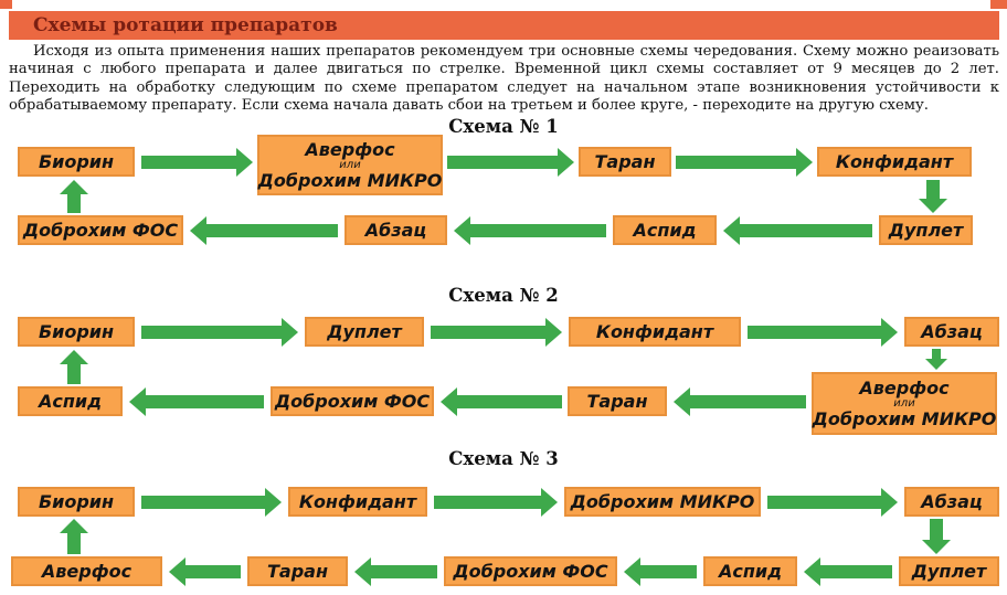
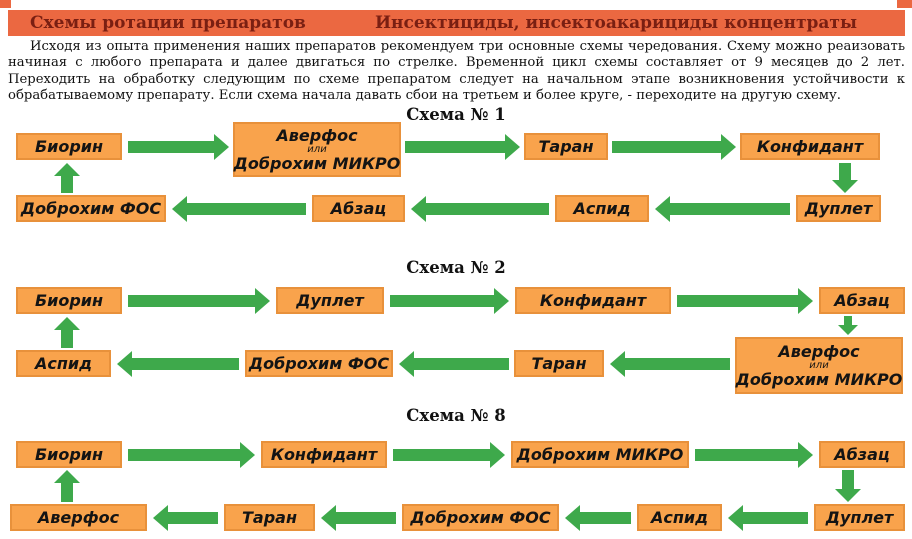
  Схемы ротации препаратов
+ Инсектициды, инсектоакарициды концентраты
  Исходя из опыта применения наших препаратов рекомендуем три основные схемы чередования. Схему можно реаизовать начиная с любого препарата и далее двигаться по стрелке. Временной цикл схемы составляет от 9 месяцев до 2 лет. Переходить на обработку следующим по схеме препаратом следует на начальном этапе возникновения устойчивости к обрабатываемому препарату. Если схема начала давать сбои на третьем и более круге, - переходите на другую схему.
  Схема № 1
  Биорин
  Аверфос
  или
  Доброхим МИКРО
  Таран
  Конфидант
  Дуплет
  Аспид
  Абзац
  Доброхим ФОС
  Схема № 2
  Биорин
  Дуплет
  Конфидант
  Абзац
  Аверфос
  или
  Доброхим МИКРО
  Таран
  Доброхим ФОС
  Аспид
- Схема № 3
+ Схема № 8
  Биорин
  Конфидант
  Доброхим МИКРО
  Абзац
  Дуплет
  Аспид
  Доброхим ФОС
  Таран
  Аверфос
